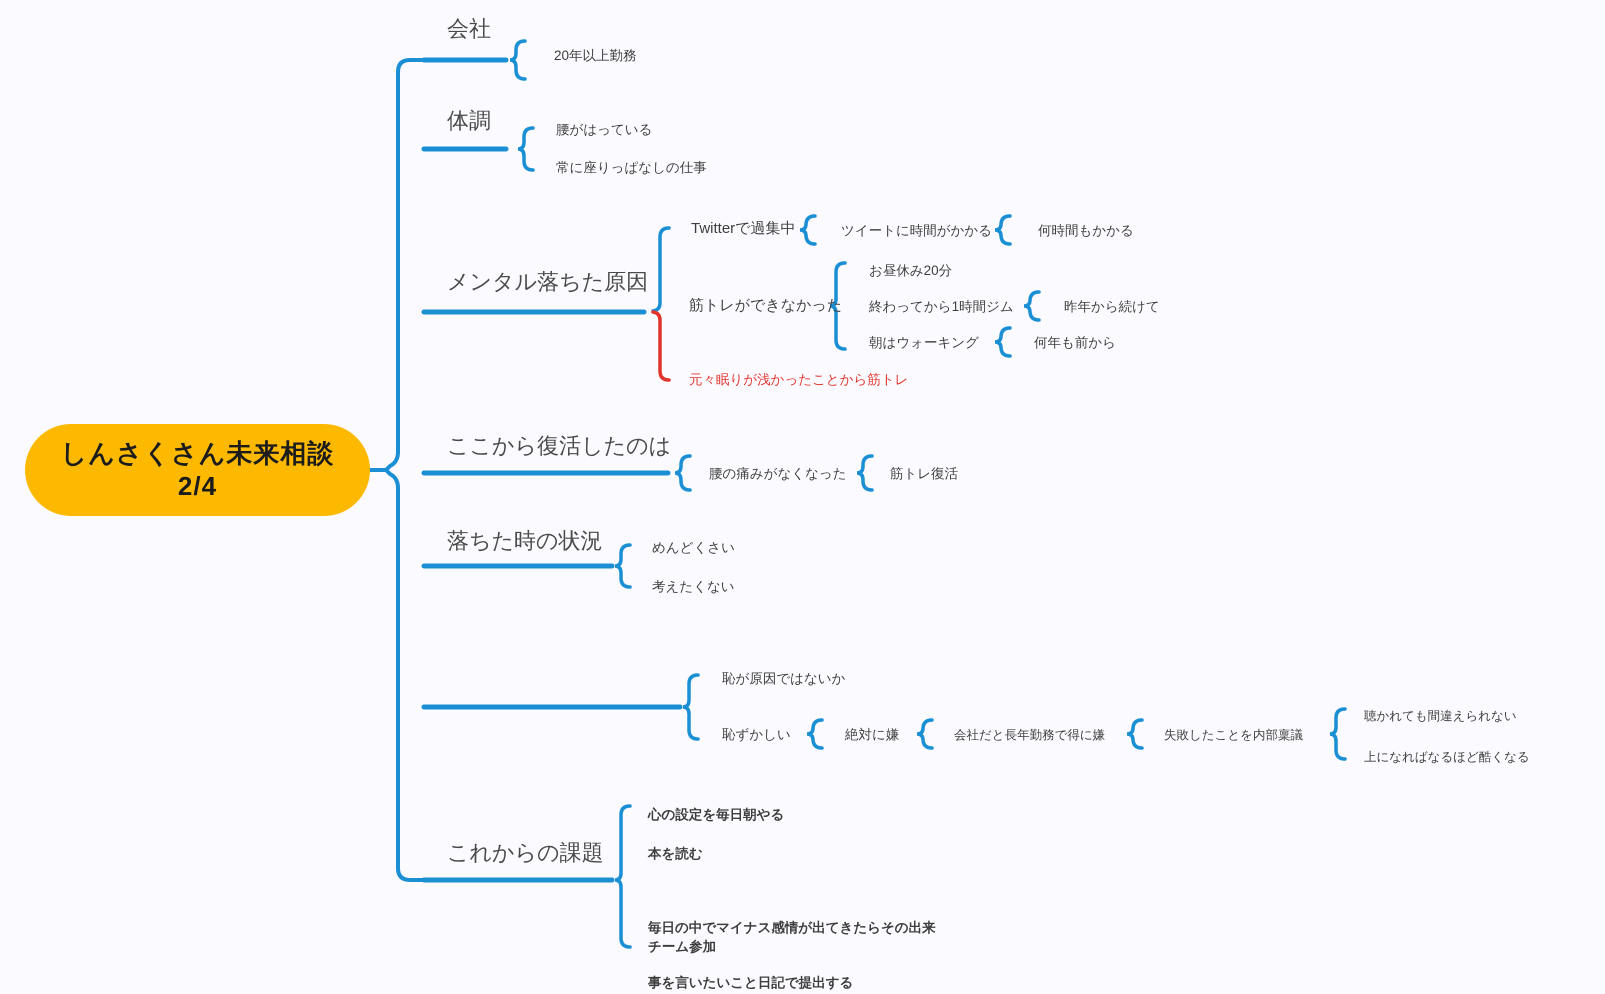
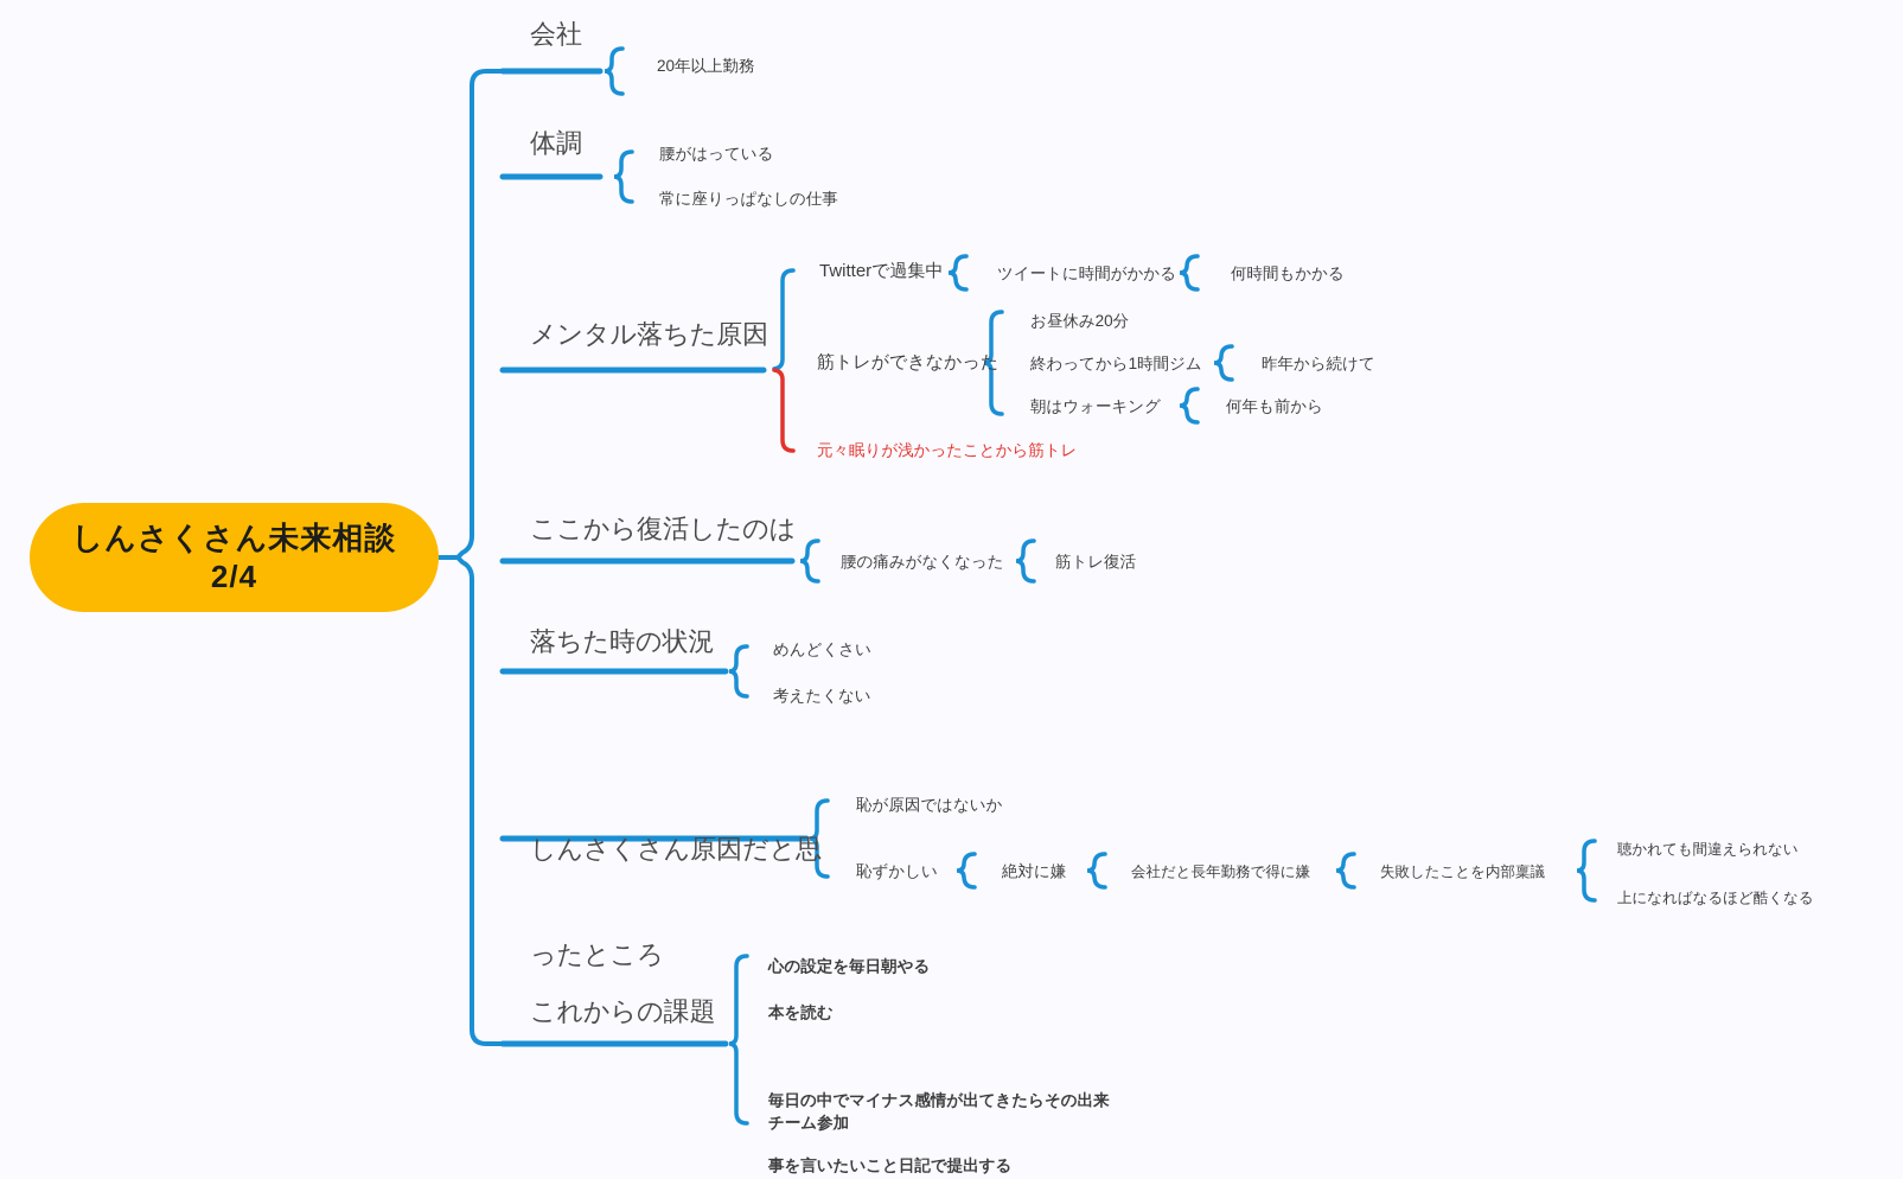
  しんさくさん未来相談 2/4
  会社
  体調
  メンタル落ちた原因
  ここから復活したのは
  落ちた時の状況
+ しんさくさん原因だと思
+ ったところ
  これからの課題
  20年以上勤務
  腰がはっている
  常に座りっぱなしの仕事
  Twitterで過集中
  ツイートに時間がかかる
  何時間もかかる
  筋トレができなかった
  お昼休み20分
  終わってから1時間ジム
  昨年から続けて
  朝はウォーキング
  何年も前から
  元々眠りが浅かったことから筋トレ
  腰の痛みがなくなった
  筋トレ復活
  めんどくさい
  考えたくない
  恥が原因ではないか
  恥ずかしい
  絶対に嫌
  会社だと長年勤務で得に嫌
  失敗したことを内部稟議
  聴かれても間違えられない
  上になればなるほど酷くなる
  心の設定を毎日朝やる
  本を読む
  毎日の中でマイナス感情が出てきたらその出来
  事を言いたいこと日記で提出する
  チーム参加
